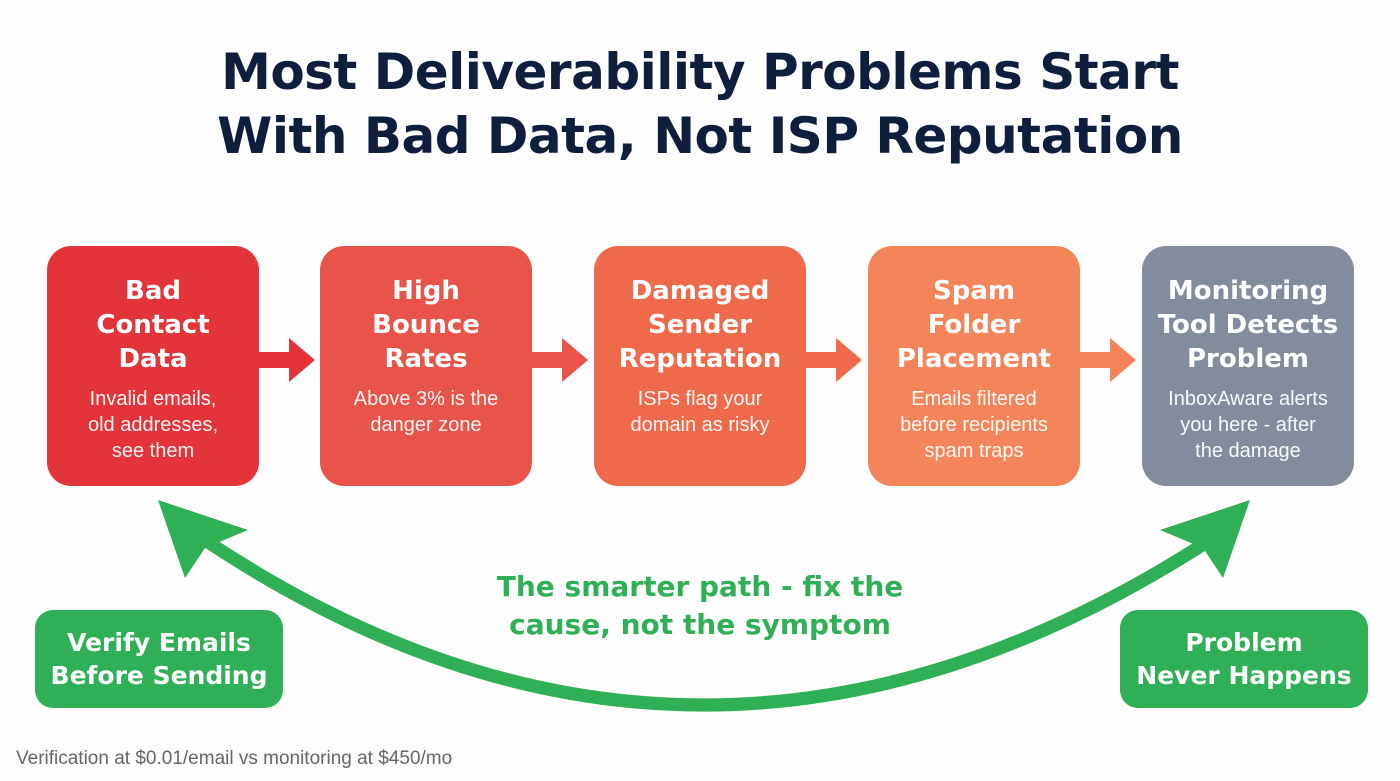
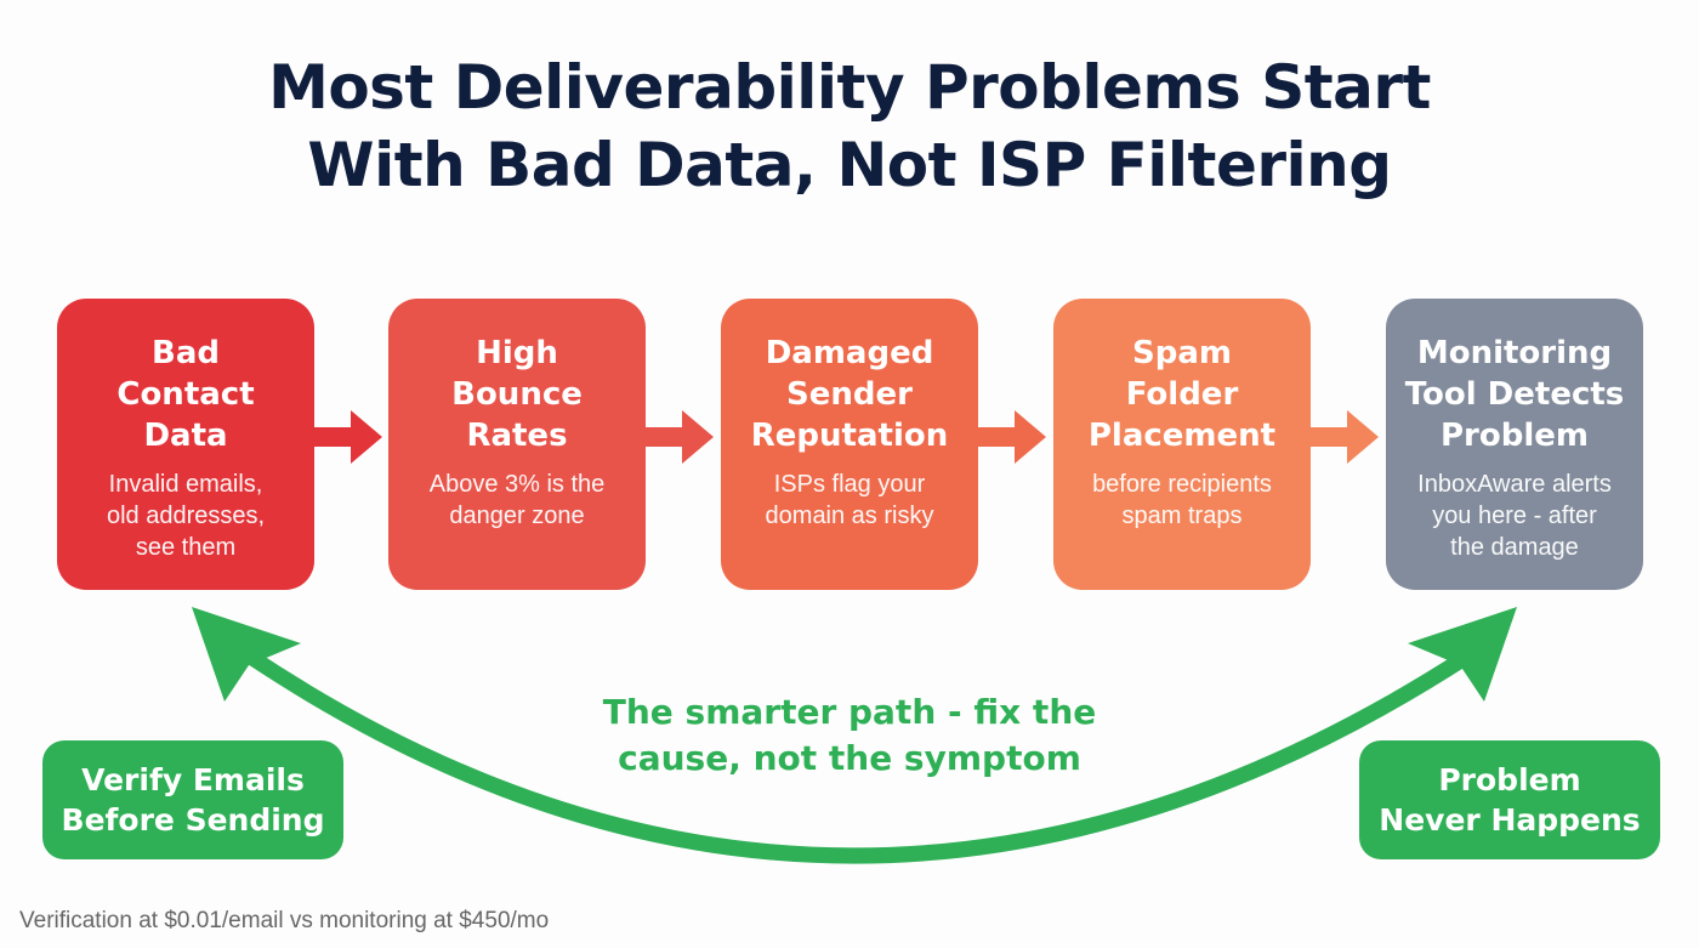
  Most Deliverability Problems Start
- With Bad Data, Not ISP Reputation
+ With Bad Data, Not ISP Filtering
  Bad
  Contact
  Data
  Invalid emails,
  old addresses,
  see them
  High
  Bounce
  Rates
  Above 3% is the
  danger zone
  Damaged
  Sender
  Reputation
  ISPs flag your
  domain as risky
  Spam
  Folder
  Placement
- Emails filtered
  before recipients
  spam traps
  Monitoring
  Tool Detects
  Problem
  InboxAware alerts
  you here - after
  the damage
  The smarter path - fix the
  cause, not the symptom
  Verify Emails
  Before Sending
  Problem
  Never Happens
  Verification at $0.01/email vs monitoring at $450/mo
